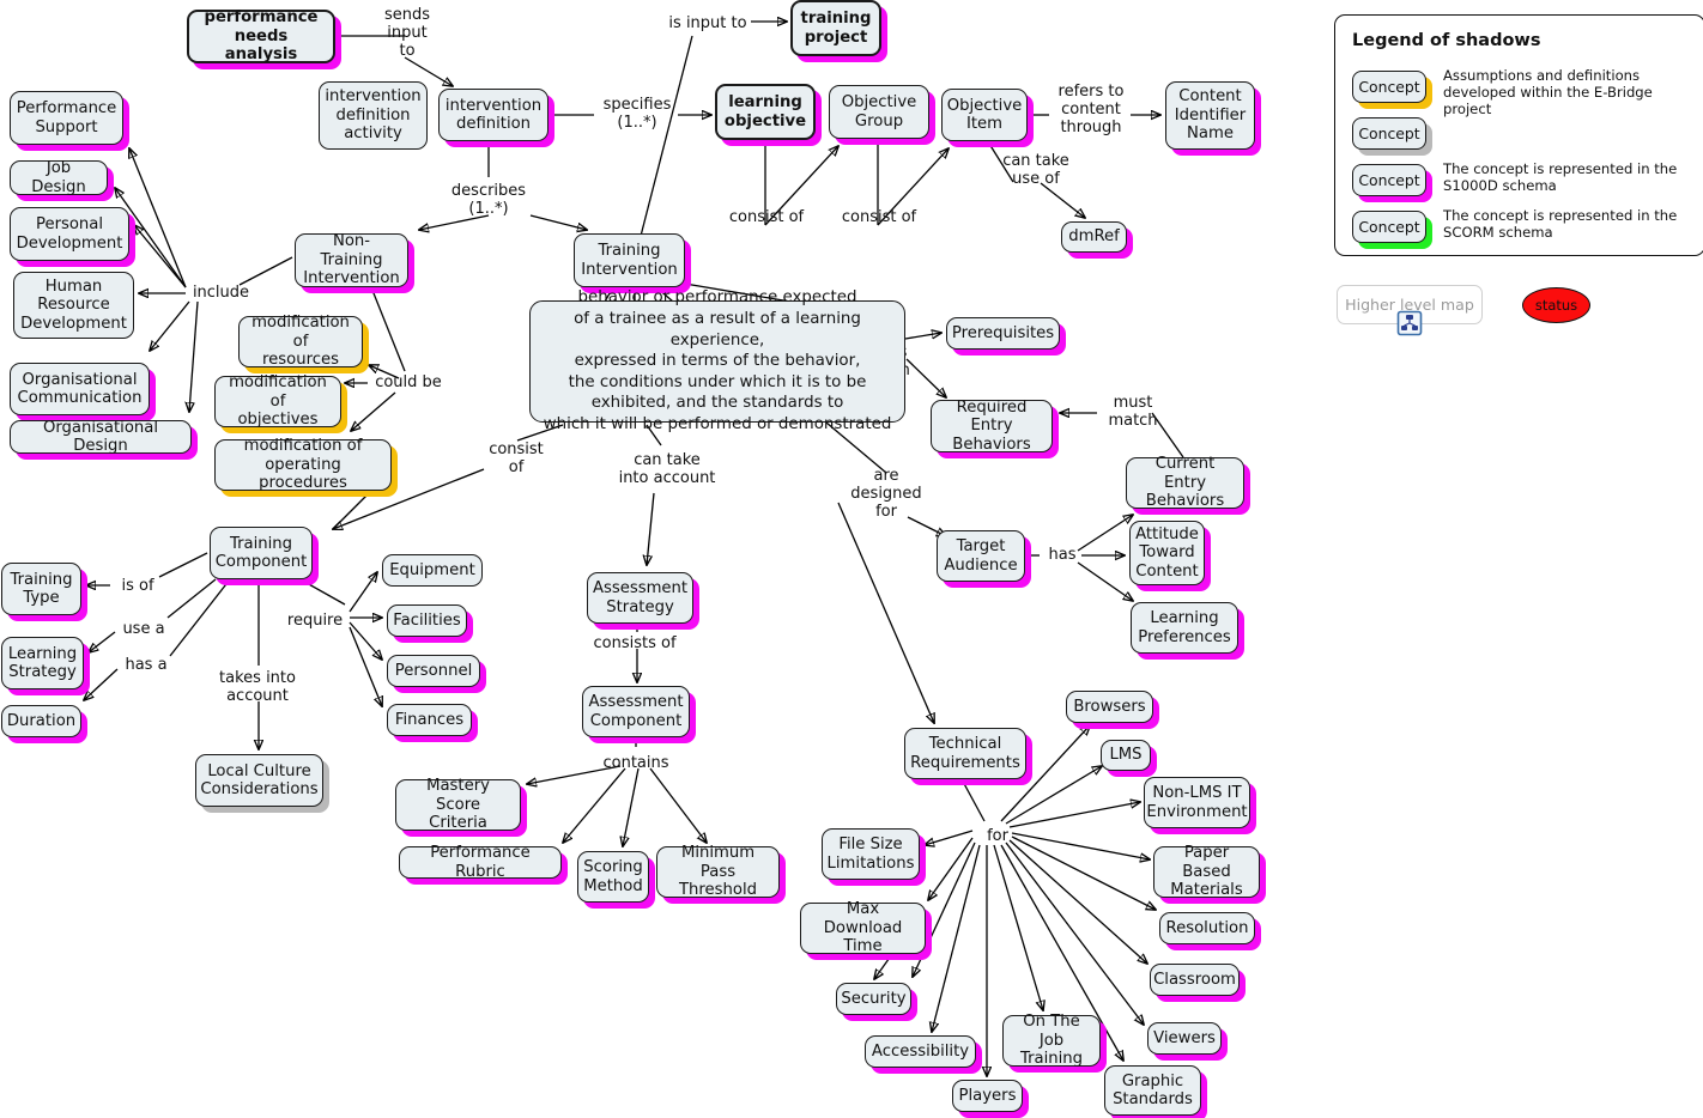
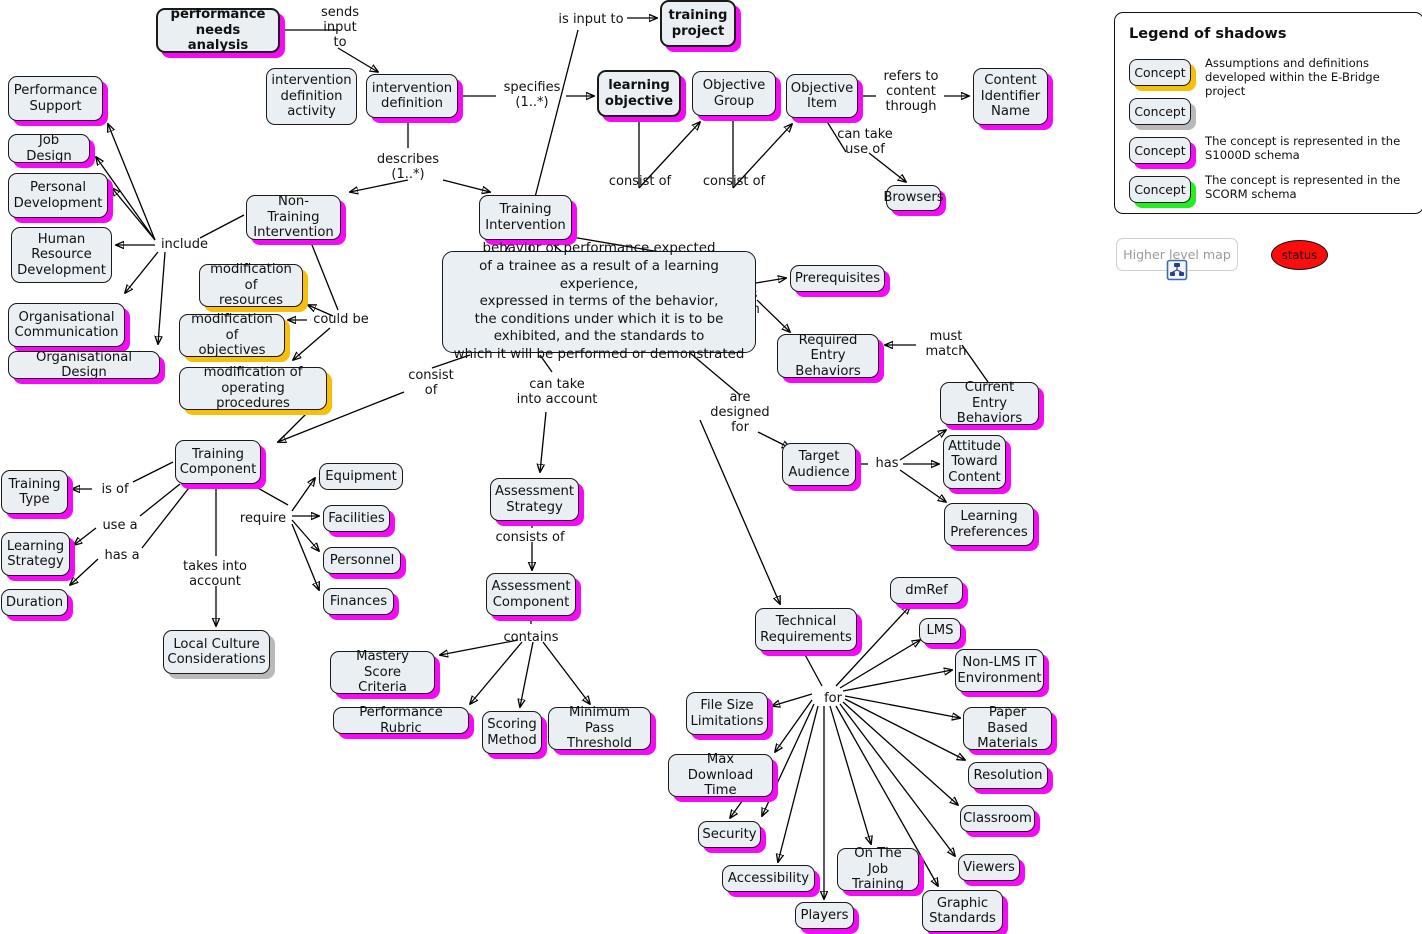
  performance
  needs analysis
  intervention
  definition
  activity
  intervention
  definition
  training
  project
  learning
  objective
  Objective
  Group
  Objective
  Item
  Content
  Identifier
  Name
- dmRef
+ Browsers
  Performance
  Support
  Job Design
  Personal
  Development
  Human
  Resource
  Development
  Organisational
  Communication
  Organisational Design
  Non-Training
  Intervention
  Training
  Intervention
  modification of
  resources
  modification of
  objectives
  modification of
  operating procedures
  behavior or performance expected
  of a trainee as a result of a learning experience,
  expressed in terms of the behavior,
  the conditions under which it is to be
  exhibited, and the standards to
  which it will be performed or demonstrated
  Prerequisites
  Required Entry
  Behaviors
  Current Entry
  Behaviors
  Target
  Audience
  Attitude
  Toward
  Content
  Learning
  Preferences
  Training
  Component
  Training
  Type
  Learning
  Strategy
  Duration
  Local Culture
  Considerations
  Equipment
  Facilities
  Personnel
  Finances
  Assessment
  Strategy
  Assessment
  Component
  Mastery Score
  Criteria
  Performance Rubric
  Scoring
  Method
  Minimum Pass
  Threshold
  Technical
  Requirements
- Browsers
+ dmRef
  LMS
  Non-LMS IT
  Environment
  Paper Based
  Materials
  Resolution
  Classroom
  Viewers
  Graphic
  Standards
  File Size
  Limitations
  Max Download
  Time
  Security
  Accessibility
  Players
  On The Job
  Training
  sends
  input
  to
  is input to
  specifies
  (1..*)
  refers to
  content
  through
  can take
  use of
  consist of
  consist of
  describes
  (1..*)
  include
  could be
  consist
  of
  can take
  into account
  are
  designed
  for
  must
  match
  has
  is of
  use a
  has a
  require
  takes into
  account
  consists of
  contains
  for
  Legend of shadows
  Concept
  Assumptions and definitions
  developed within the E-Bridge project
  Concept
  Concept
  The concept is represented in the
  S1000D schema
  Concept
  The concept is represented in the
  SCORM schema
  Higher level map
  status
